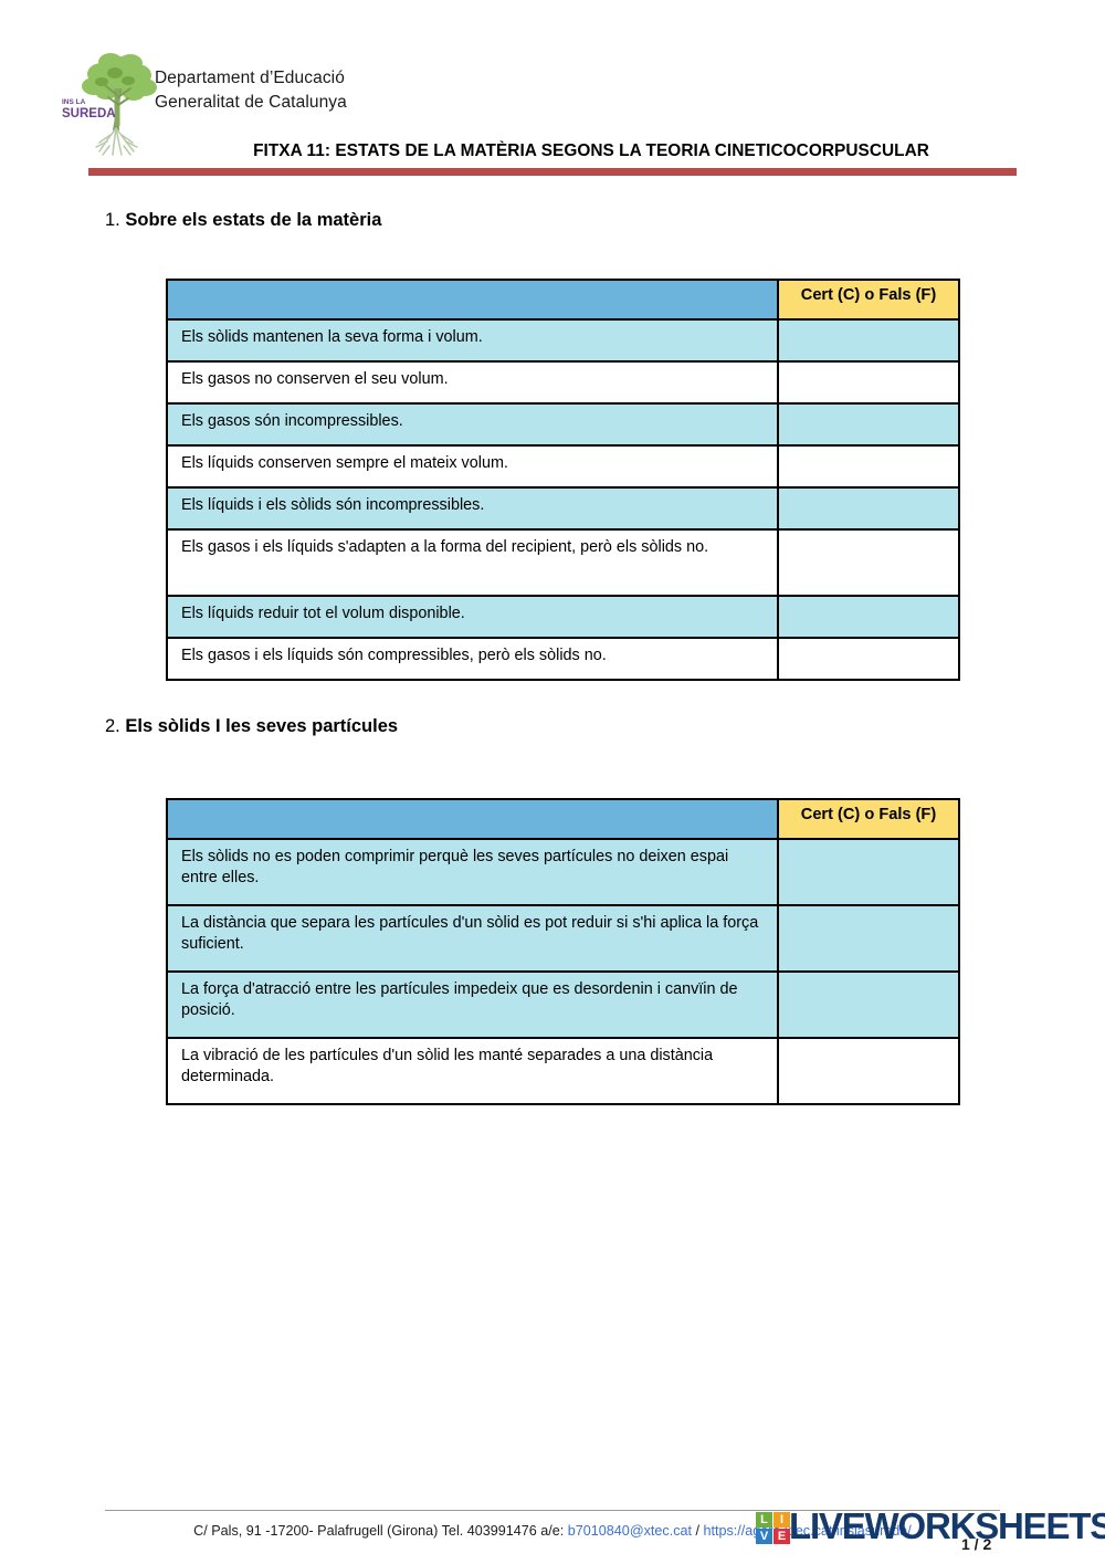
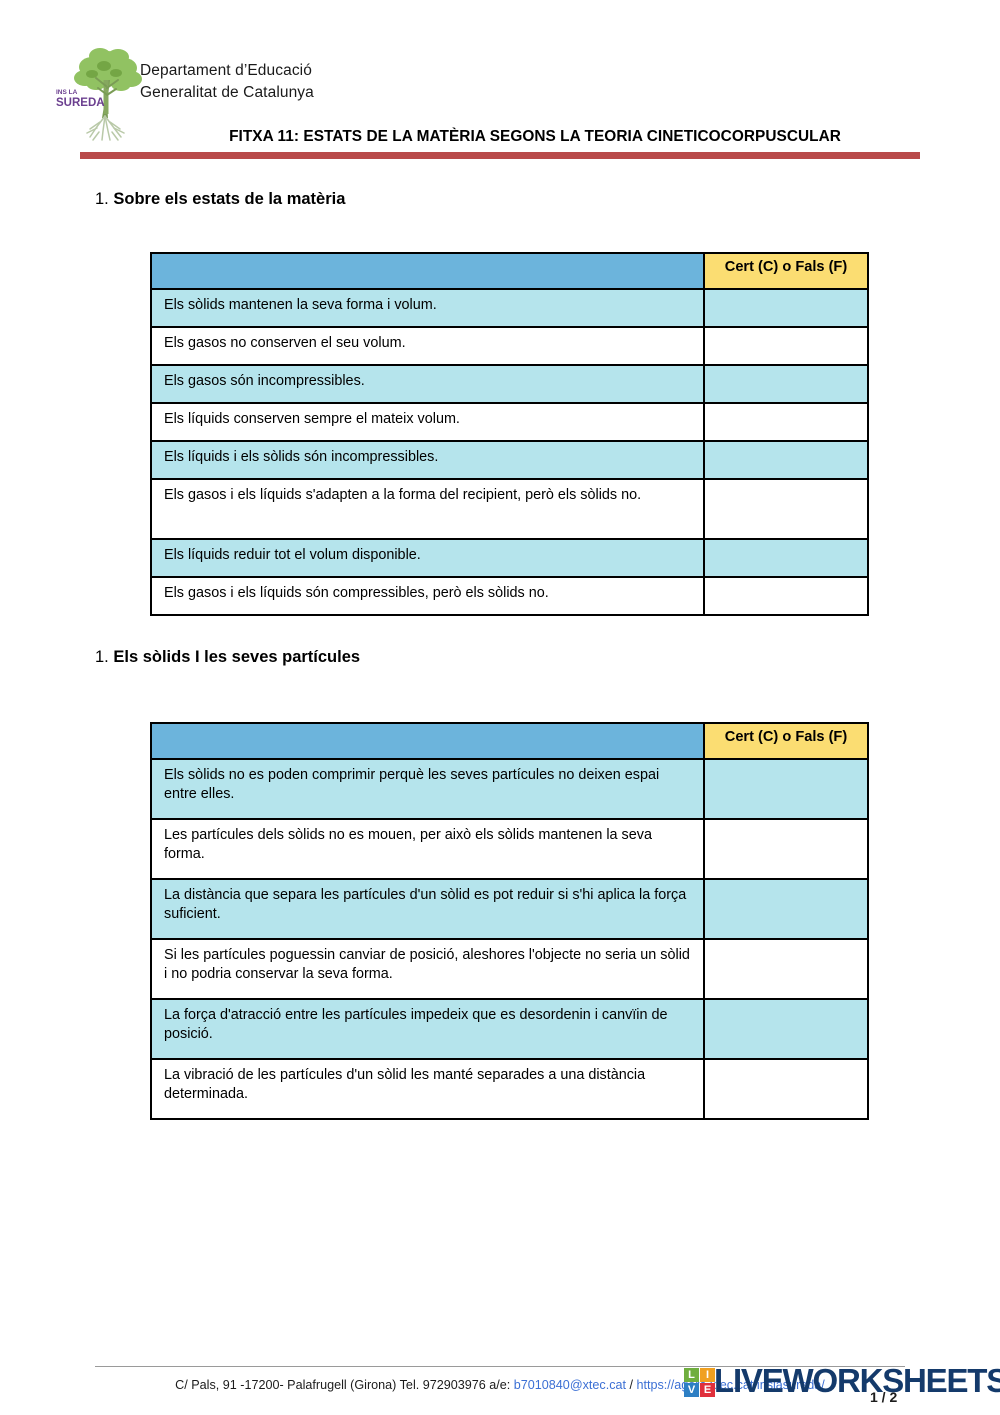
  SUREDA
  Departament d’Educació
  Generalitat de Catalunya
  FITXA 11: ESTATS DE LA MATÈRIA SEGONS LA TEORIA CINETICOCORPUSCULAR
  1. Sobre els estats de la matèria
  	Cert (C) o Fals (F)
  Els sòlids mantenen la seva forma i volum.
  Els gasos no conserven el seu volum.
  Els gasos són incompressibles.
  Els líquids conserven sempre el mateix volum.
  Els líquids i els sòlids són incompressibles.
  Els gasos i els líquids s'adapten a la forma del recipient, però els sòlids no.
  Els líquids reduir tot el volum disponible.
  Els gasos i els líquids són compressibles, però els sòlids no.
- 2. Els sòlids I les seves partícules
+ 1. Els sòlids I les seves partícules
  	Cert (C) o Fals (F)
  Els sòlids no es poden comprimir perquè les seves partícules no deixen espai entre elles.
+ Les partícules dels sòlids no es mouen, per això els sòlids mantenen la seva forma.
  La distància que separa les partícules d'un sòlid es pot reduir si s'hi aplica la força suficient.
+ Si les partícules poguessin canviar de posició, aleshores l'objecte no seria un sòlid i no podria conservar la seva forma.
  La força d'atracció entre les partícules impedeix que es desordenin i canvïin de posició.
  La vibració de les partícules d'un sòlid les manté separades a una distància determinada.
- C/ Pals, 91 -17200- Palafrugell (Girona) Tel. 403991476 a/e: b7010840@xtec.cat / https://atec.cat/inslasureda/
+ C/ Pals, 91 -17200- Palafrugell (Girona) Tel. 972903976 a/e: b7010840@xtec.cat / https://atec.cat/inslasureda/
  L
  I
  V
  E
  LIVEWORKSHEETS
  1 / 2
